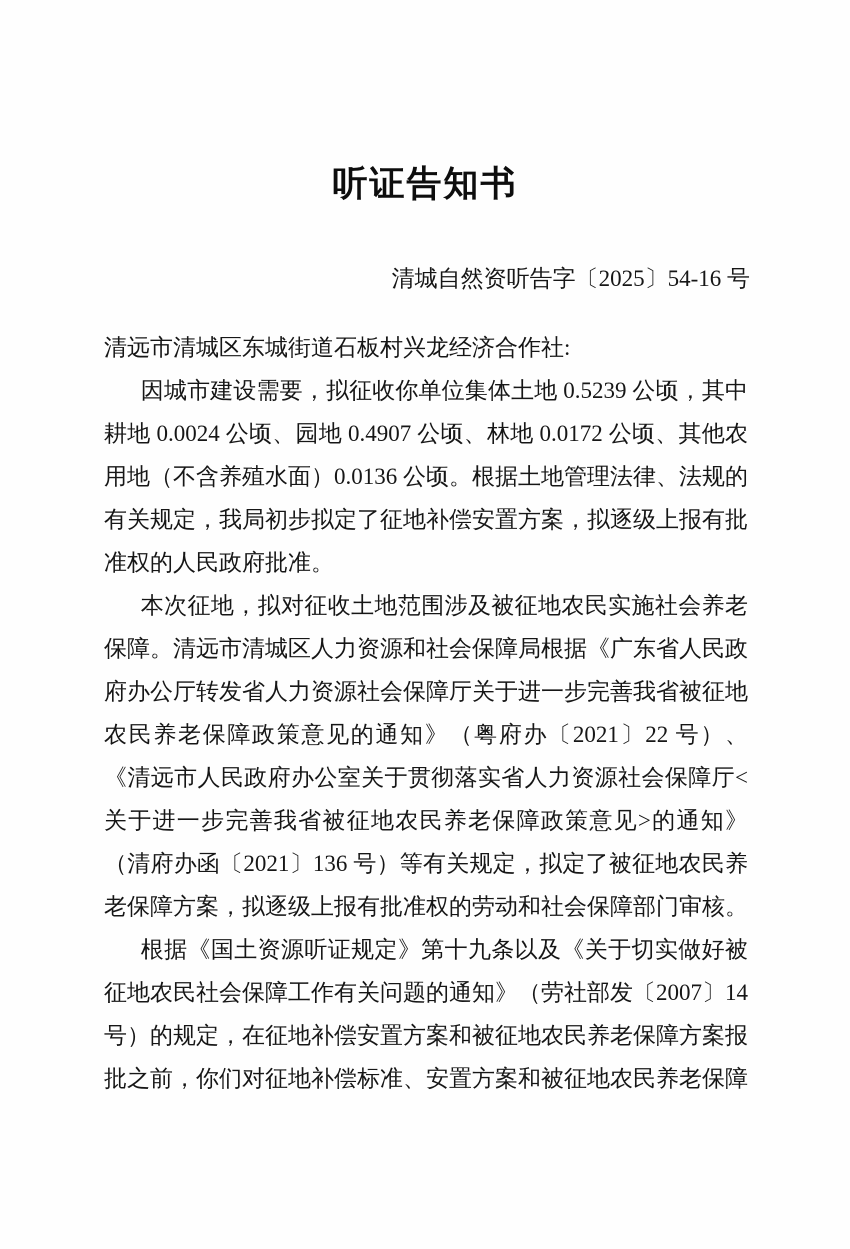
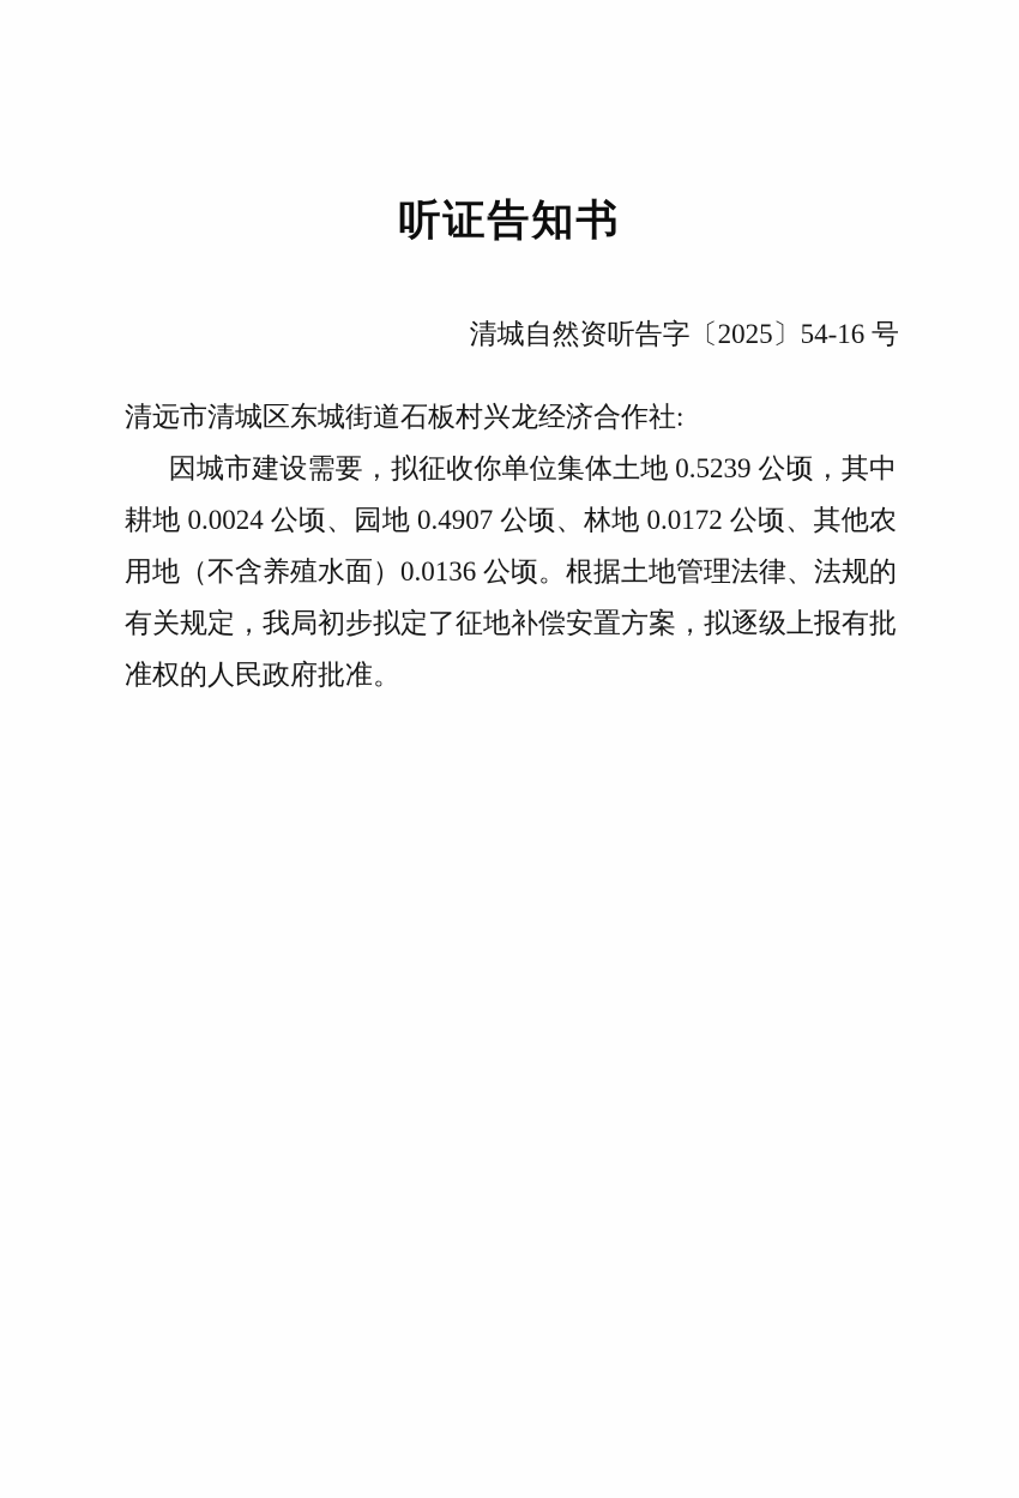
  听证告知书
  清城自然资听告字〔2025〕54-16 号
  清远市清城区东城街道石板村兴龙经济合作社:
  因城市建设需要，拟征收你单位集体土地 0.5239 公顷，其中耕地 0.0024 公顷、园地 0.4907 公顷、林地 0.0172 公顷、其他农用地（不含养殖水面）0.0136 公顷。根据土地管理法律、法规的有关规定，我局初步拟定了征地补偿安置方案，拟逐级上报有批准权的人民政府批准。
- 本次征地，拟对征收土地范围涉及被征地农民实施社会养老保障。清远市清城区人力资源和社会保障局根据《广东省人民政府办公厅转发省人力资源社会保障厅关于进一步完善我省被征地农民养老保障政策意见的通知》（粤府办〔2021〕22 号）、《清远市人民政府办公室关于贯彻落实省人力资源社会保障厅<关于进一步完善我省被征地农民养老保障政策意见>的通知》（清府办函〔2021〕136 号）等有关规定，拟定了被征地农民养老保障方案，拟逐级上报有批准权的劳动和社会保障部门审核。
- 根据《国土资源听证规定》第十九条以及《关于切实做好被征地农民社会保障工作有关问题的通知》（劳社部发〔2007〕14 号）的规定，在征地补偿安置方案和被征地农民养老保障方案报批之前，你们对征地补偿标准、安置方案和被征地农民养老保障
